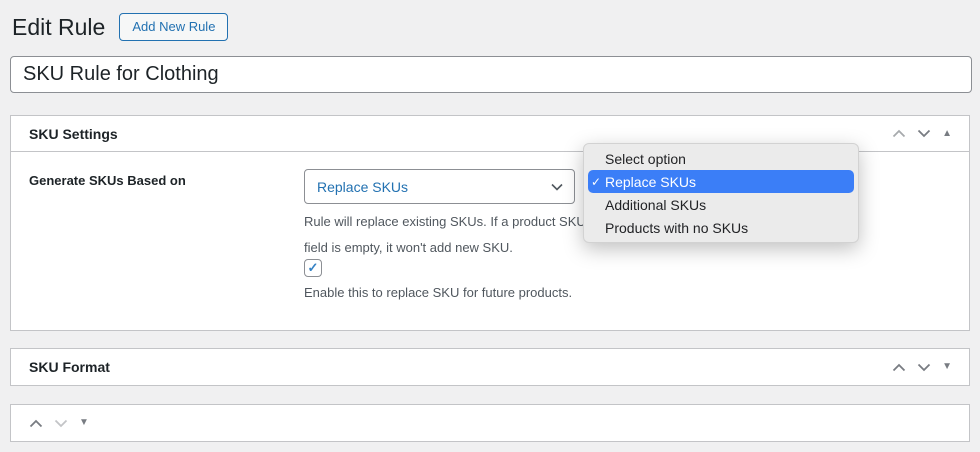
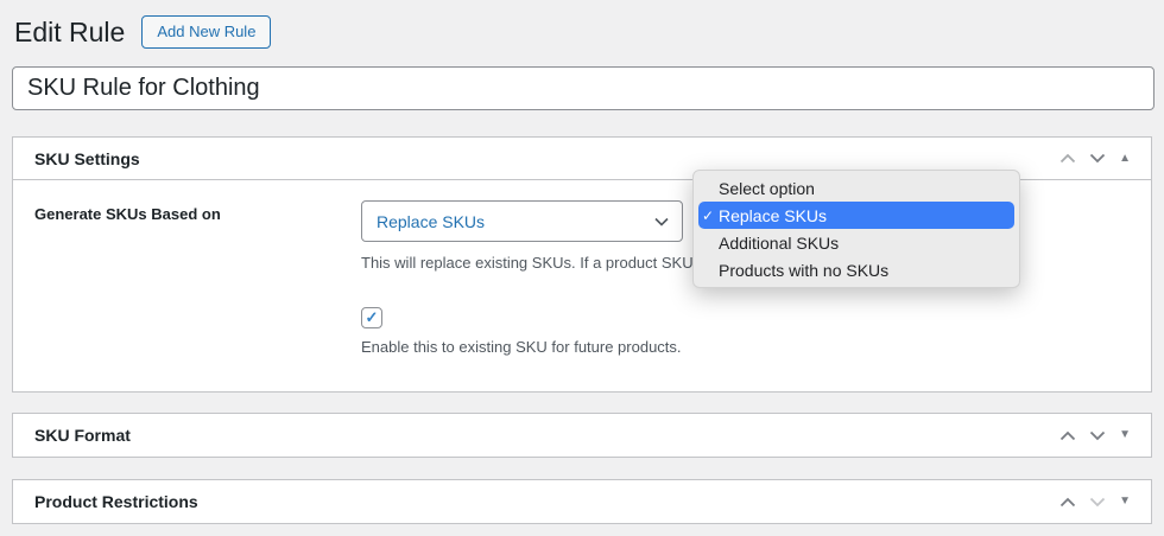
  Edit Rule
  Add New Rule
  SKU Rule for Clothing
  SKU Settings
  ▲
  Generate SKUs Based on
  Replace SKUs
- Rule will replace existing SKUs. If a product SKU
+ This will replace existing SKUs. If a product SKU
- field is empty, it won't add new SKU.
  ✓
- Enable this to replace SKU for future products.
+ Enable this to existing SKU for future products.
  Select option
  ✓
  Replace SKUs
  Additional SKUs
  Products with no SKUs
  SKU Format
  ▼
+ Product Restrictions
  ▼
